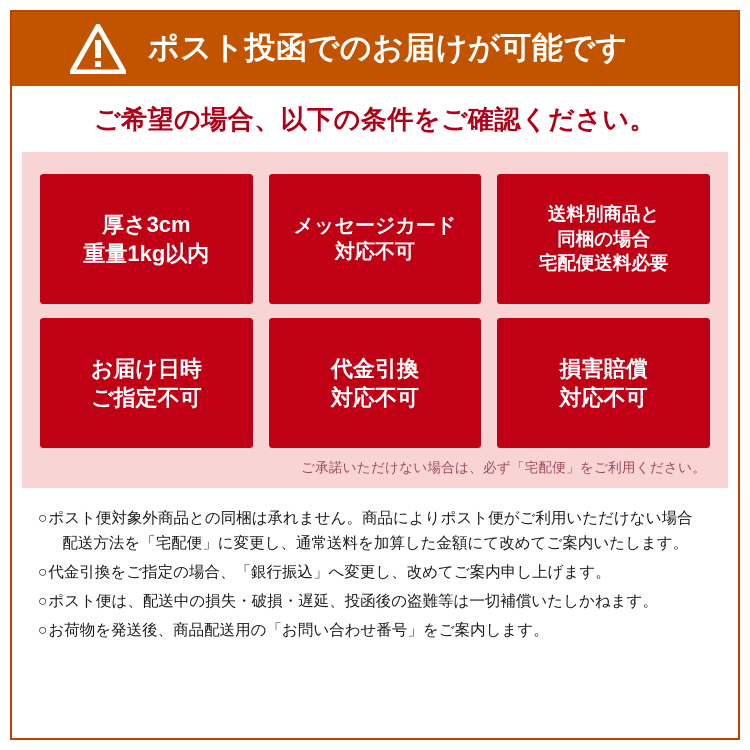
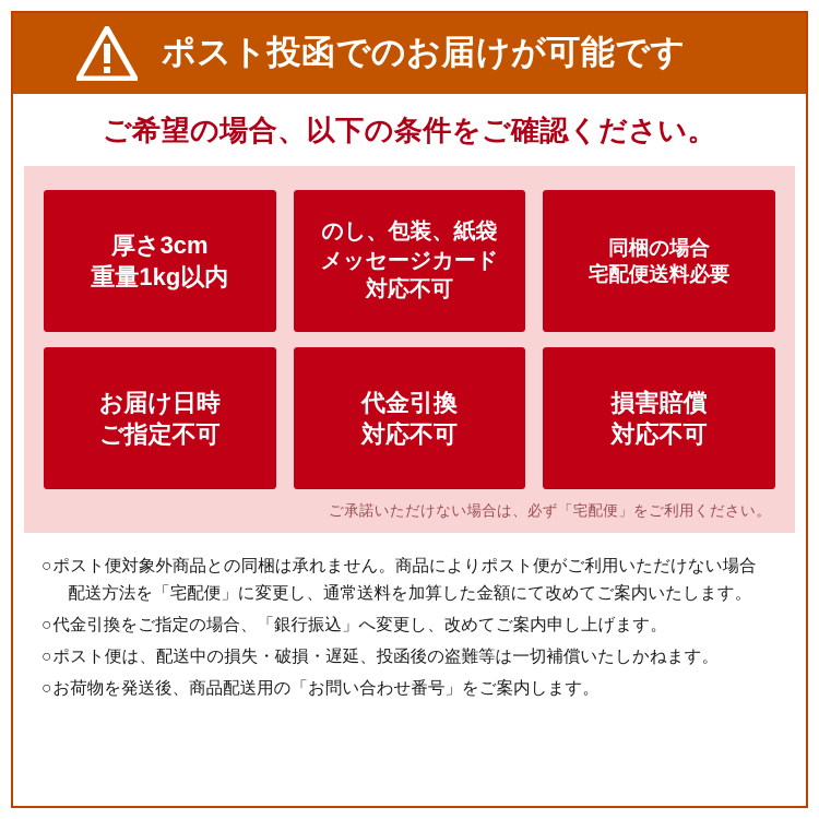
  ポスト投函でのお届けが可能です
  ご希望の場合、以下の条件をご確認ください。
  厚さ3cm
  重量1kg以内
+ のし、包装、紙袋
  メッセージカード
  対応不可
- 送料別商品と
  同梱の場合
  宅配便送料必要
  お届け日時
  ご指定不可
  代金引換
  対応不可
  損害賠償
  対応不可
  ご承諾いただけない場合は、必ず「宅配便」をご利用ください。
  ○
  ポスト便対象外商品との同梱は承れません。商品によりポスト便がご利用いただけない場合
  配送方法を「宅配便」に変更し、通常送料を加算した金額にて改めてご案内いたします。
  ○
  代金引換をご指定の場合、「銀行振込」へ変更し、改めてご案内申し上げます。
  ○
  ポスト便は、配送中の損失・破損・遅延、投函後の盗難等は一切補償いたしかねます。
  ○
  お荷物を発送後、商品配送用の「お問い合わせ番号」をご案内します。
